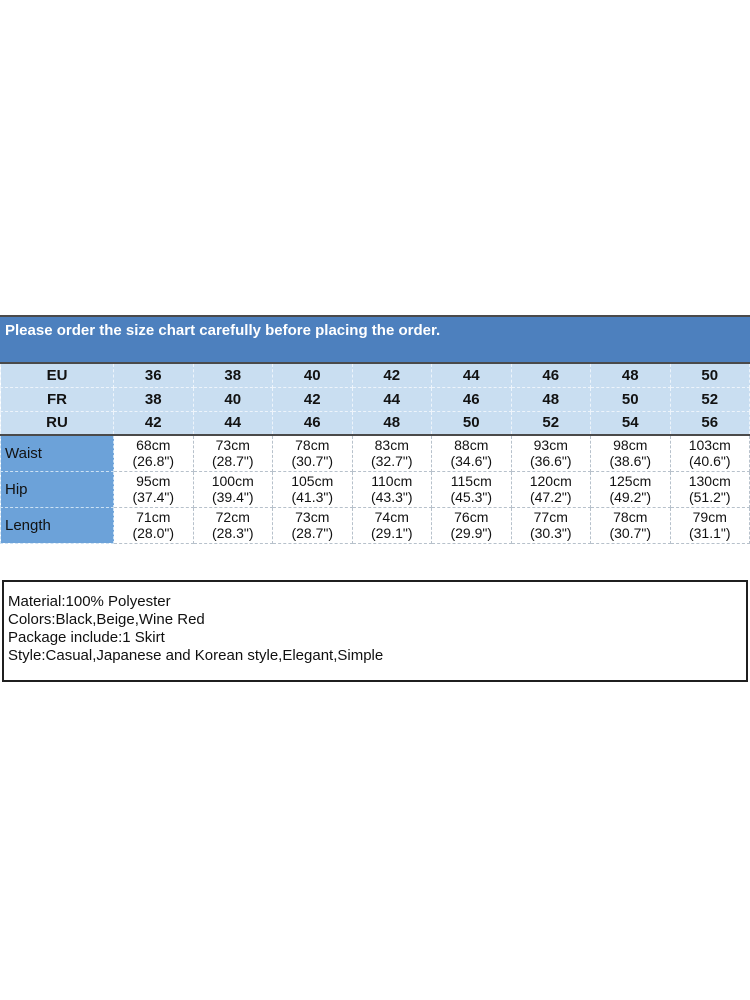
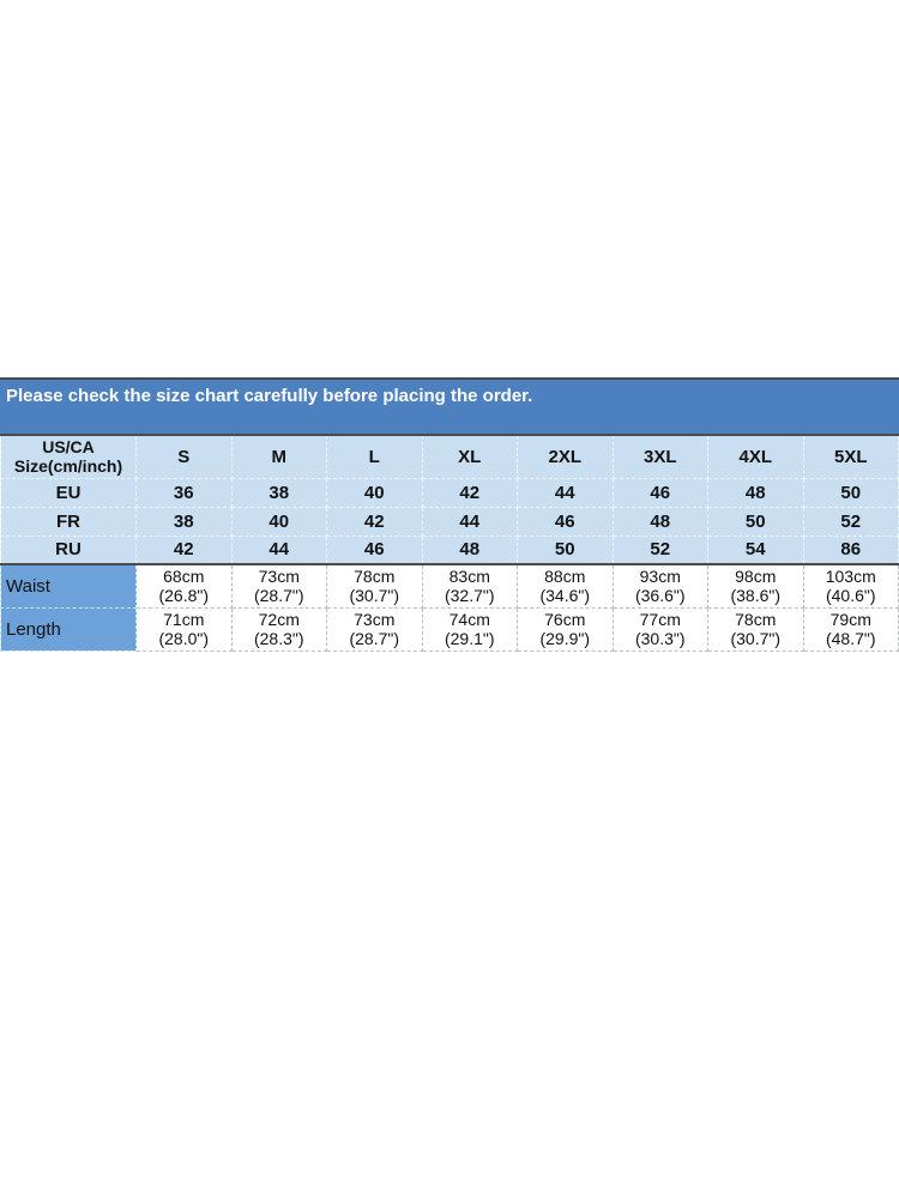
- Please order the size chart carefully before placing the order.
+ Please check the size chart carefully before placing the order.
+ US/CA Size(cm/inch)	S	M	L	XL	2XL	3XL	4XL	5XL
  EU	36	38	40	42	44	46	48	50
  FR	38	40	42	44	46	48	50	52
- RU	42	44	46	48	50	52	54	56
+ RU	42	44	46	48	50	52	54	86
  Waist	68cm(26.8")	73cm(28.7")	78cm(30.7")	83cm(32.7")	88cm(34.6")	93cm(36.6")	98cm(38.6")	103cm(40.6")
- Hip	95cm(37.4")	100cm(39.4")	105cm(41.3")	110cm(43.3")	115cm(45.3")	120cm(47.2")	125cm(49.2")	130cm(51.2")
- Length	71cm(28.0")	72cm(28.3")	73cm(28.7")	74cm(29.1")	76cm(29.9")	77cm(30.3")	78cm(30.7")	79cm(31.1")
+ Length	71cm(28.0")	72cm(28.3")	73cm(28.7")	74cm(29.1")	76cm(29.9")	77cm(30.3")	78cm(30.7")	79cm(48.7")
- Material:100% Polyester
- Colors:Black,Beige,Wine Red
- Package include:1 Skirt
- Style:Casual,Japanese and Korean style,Elegant,Simple
